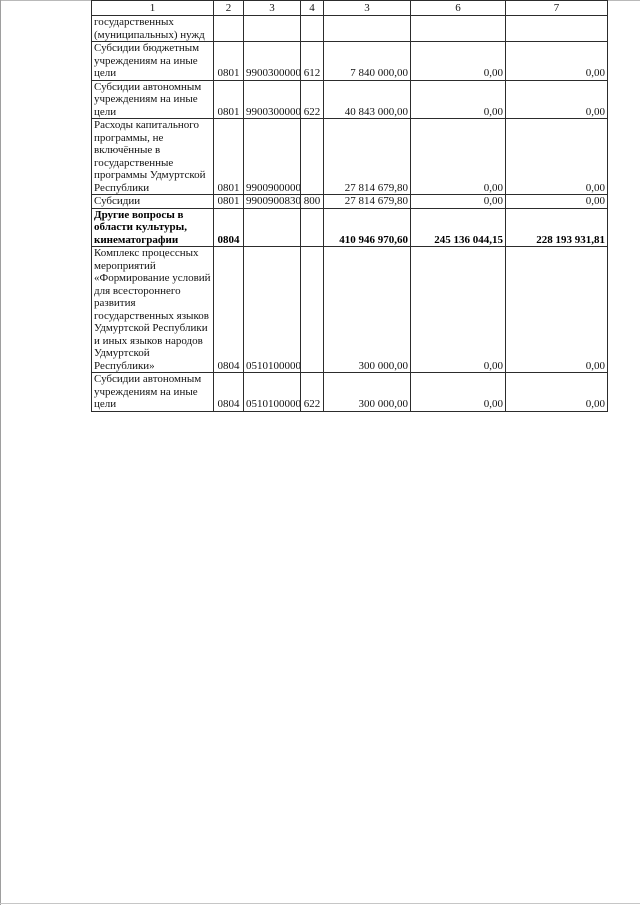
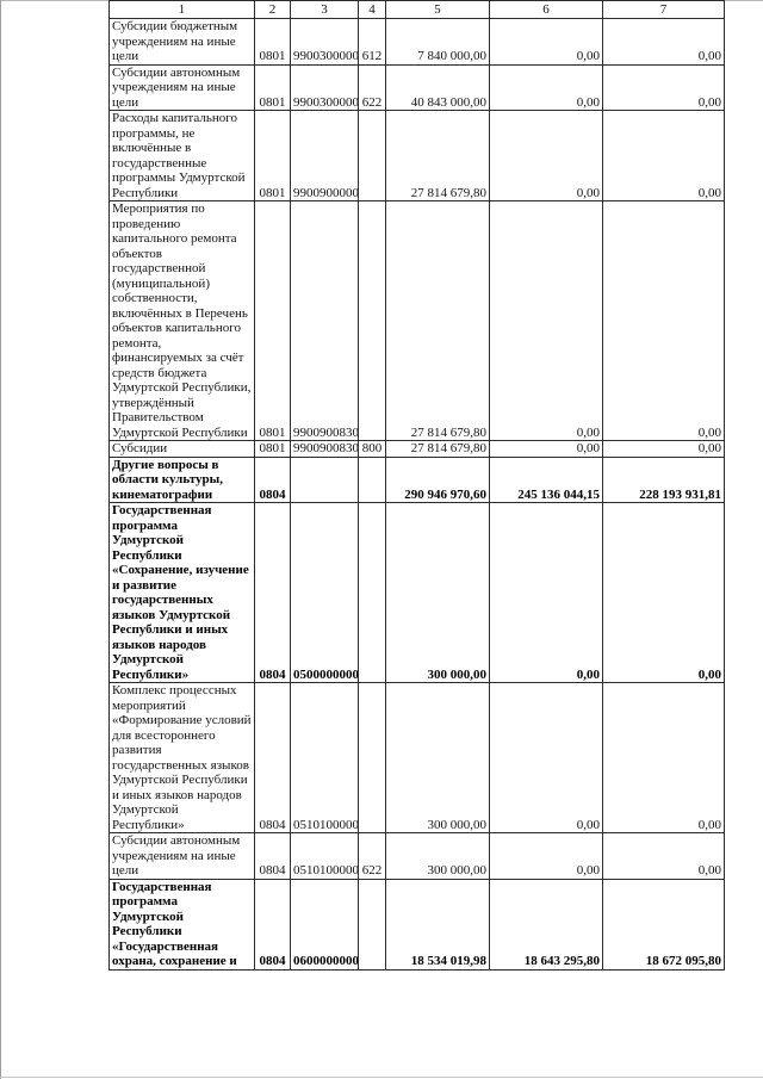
- 1	2	3	4	3	6	7
+ 1	2	3	4	5	6	7
- государственных (муниципальных) нужд
  Субсидии бюджетным учреждениям на иные цели	0801	9900300000	612	7 840 000,00	0,00	0,00
  Субсидии автономным учреждениям на иные цели	0801	9900300000	622	40 843 000,00	0,00	0,00
  Расходы капитального программы, не включённые в государственные программы Удмуртской Республики	0801	9900900000		27 814 679,80	0,00	0,00
+ Мероприятия по проведению капитального ремонта объектов государственной (муниципальной) собственности, включённых в Перечень объектов капитального ремонта, финансируемых за счёт средств бюджета Удмуртской Республики, утверждённый Правительством Удмуртской Республики	0801	9900900830		27 814 679,80	0,00	0,00
  Субсидии	0801	9900900830	800	27 814 679,80	0,00	0,00
- Другие вопросы в области культуры, кинематографии	0804			410 946 970,60	245 136 044,15	228 193 931,81
+ Другие вопросы в области культуры, кинематографии	0804			290 946 970,60	245 136 044,15	228 193 931,81
+ Государственная программа Удмуртской Республики «Сохранение, изучение и развитие государственных языков Удмуртской Республики и иных языков народов Удмуртской Республики»	0804	0500000000		300 000,00	0,00	0,00
  Комплекс процессных мероприятий «Формирование условий для всестороннего развития государственных языков Удмуртской Республики и иных языков народов Удмуртской Республики»	0804	0510100000		300 000,00	0,00	0,00
  Субсидии автономным учреждениям на иные цели	0804	0510100000	622	300 000,00	0,00	0,00
+ Государственная программа Удмуртской Республики «Государственная охрана, сохранение и	0804	0600000000		18 534 019,98	18 643 295,80	18 672 095,80
